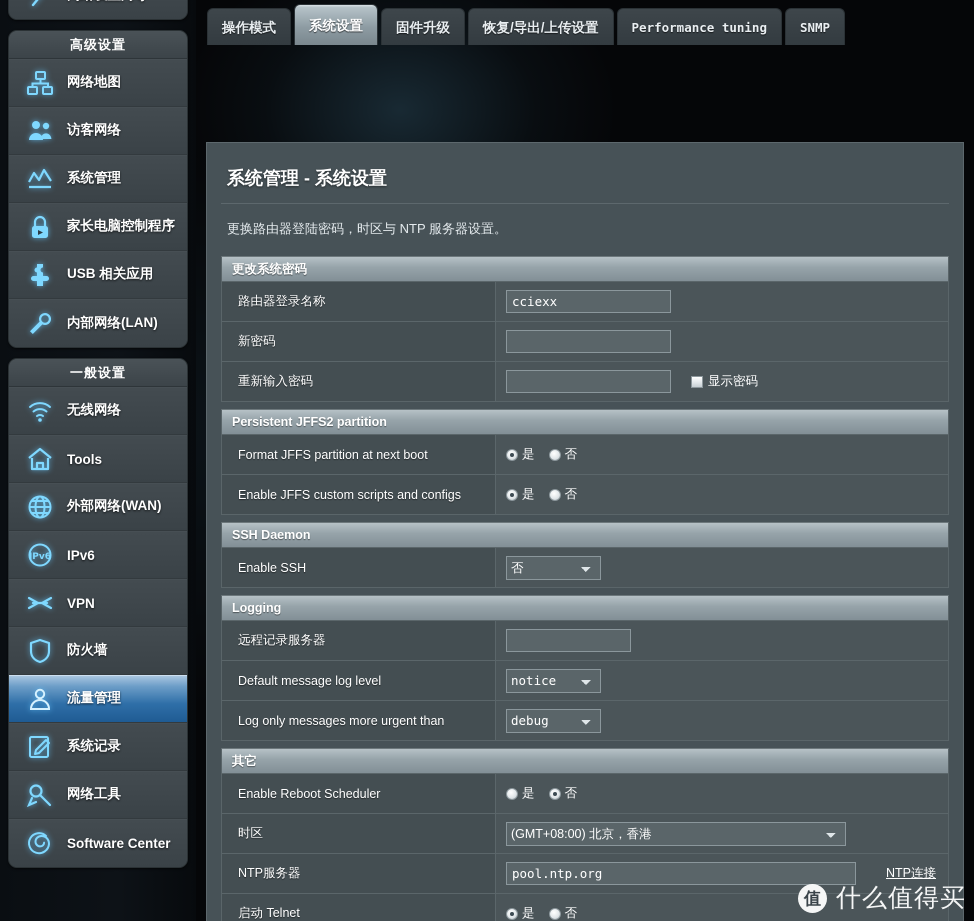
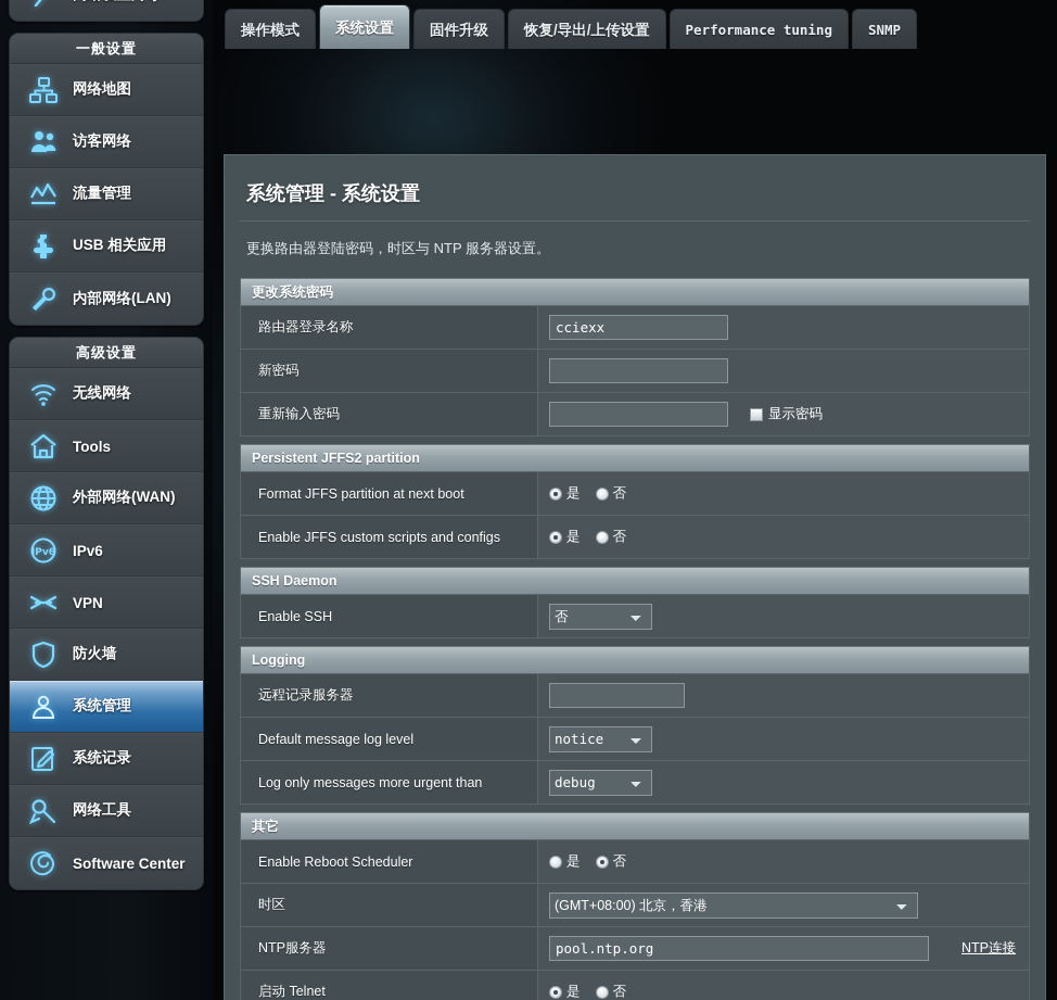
- 高级设置
+ 一般设置
  网络地图
  访客网络
- 系统管理
+ 流量管理
- 家长电脑控制程序
  USB 相关应用
  内部网络(LAN)
- 一般设置
+ 高级设置
  无线网络
  Tools
  外部网络(WAN)
  IPv6
  IPv6
  VPN
  防火墙
- 流量管理
+ 系统管理
  系统记录
  网络工具
  Software Center
  操作模式
  系统设置
  固件升级
  恢复/导出/上传设置
  Performance tuning
  SNMP
  系统管理 - 系统设置
  更换路由器登陆密码，时区与 NTP 服务器设置。
  更改系统密码
  路由器登录名称
  cciexx
  新密码
  重新输入密码
  显示密码
  Persistent JFFS2 partition
  Format JFFS partition at next boot
  是
  否
  Enable JFFS custom scripts and configs
  是
  否
  SSH Daemon
  Enable SSH
  否
  Logging
  远程记录服务器
  Default message log level
  notice
  Log only messages more urgent than
  debug
  其它
  Enable Reboot Scheduler
  是
  否
  时区
  (GMT+08:00) 北京，香港
  NTP服务器
  pool.ntp.org
  NTP连接
  启动 Telnet
  是
  否
- 值
- 什么值得买
